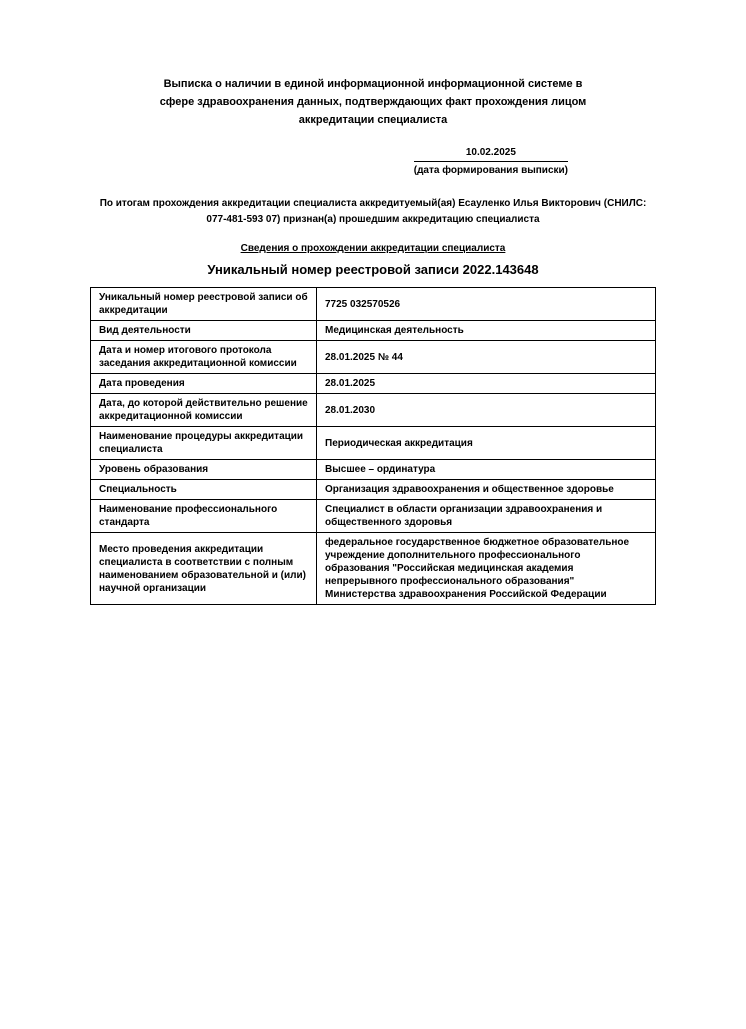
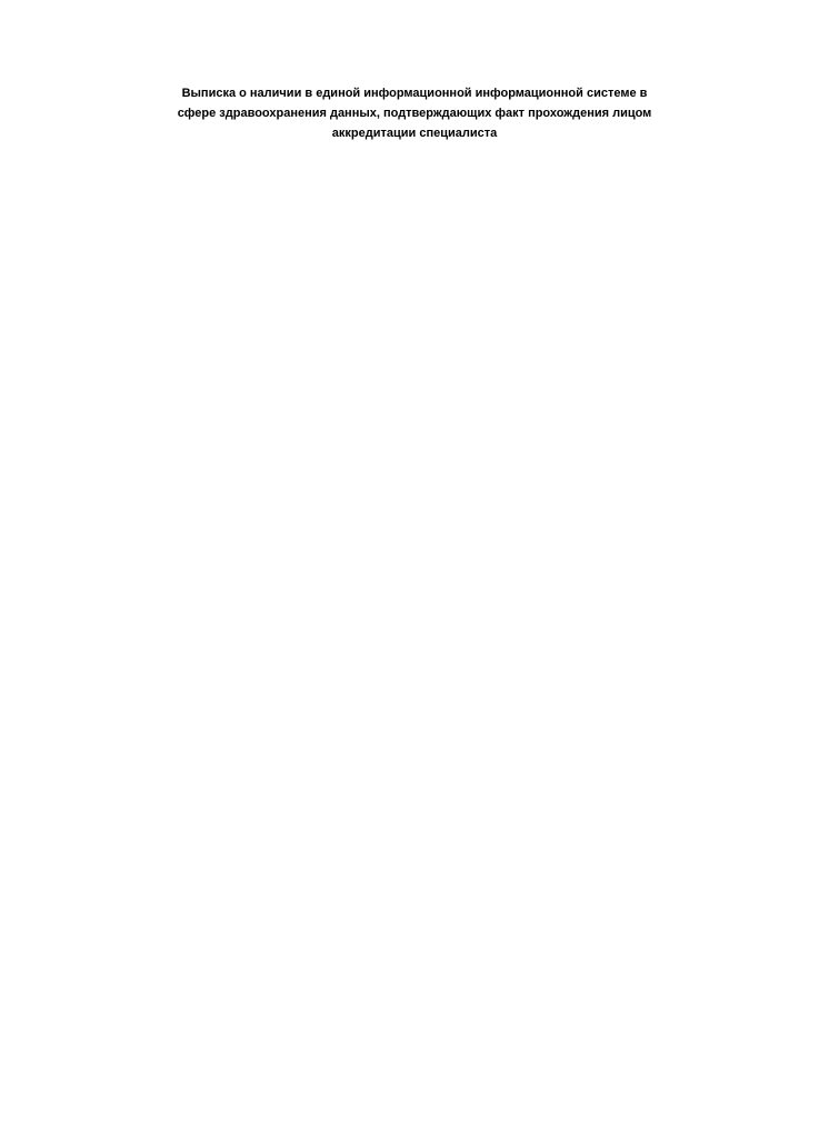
  Выписка о наличии в единой информационной информационной системе в сфере здравоохранения данных, подтверждающих факт прохождения лицом аккредитации специалиста
- 10.02.2025
- (дата формирования выписки)
- По итогам прохождения аккредитации специалиста аккредитуемый(ая) Есауленко Илья Викторович (СНИЛС: 077-481-593 07) признан(а) прошедшим аккредитацию специалиста
- Сведения о прохождении аккредитации специалиста
- Уникальный номер реестровой записи 2022.143648
- Уникальный номер реестровой записи об аккредитации	7725 032570526
- Вид деятельности	Медицинская деятельность
- Дата и номер итогового протокола заседания аккредитационной комиссии	28.01.2025 № 44
- Дата проведения	28.01.2025
- Дата, до которой действительно решение аккредитационной комиссии	28.01.2030
- Наименование процедуры аккредитации специалиста	Периодическая аккредитация
- Уровень образования	Высшее – ординатура
- Специальность	Организация здравоохранения и общественное здоровье
- Наименование профессионального стандарта	Специалист в области организации здравоохранения и общественного здоровья
- Место проведения аккредитации специалиста в соответствии с полным наименованием образовательной и (или) научной организации	федеральное государственное бюджетное образовательное учреждение дополнительного профессионального образования "Российская медицинская академия непрерывного профессионального образования" Министерства здравоохранения Российской Федерации
